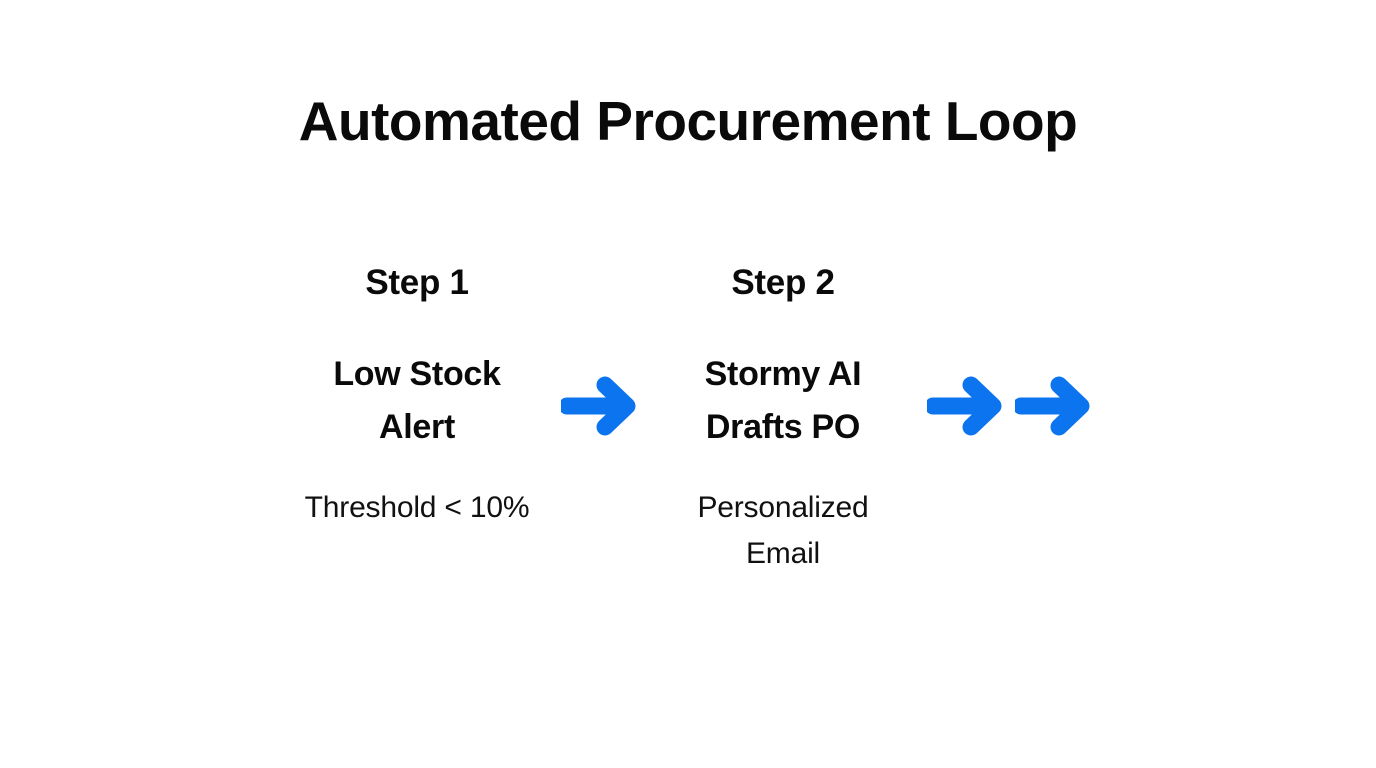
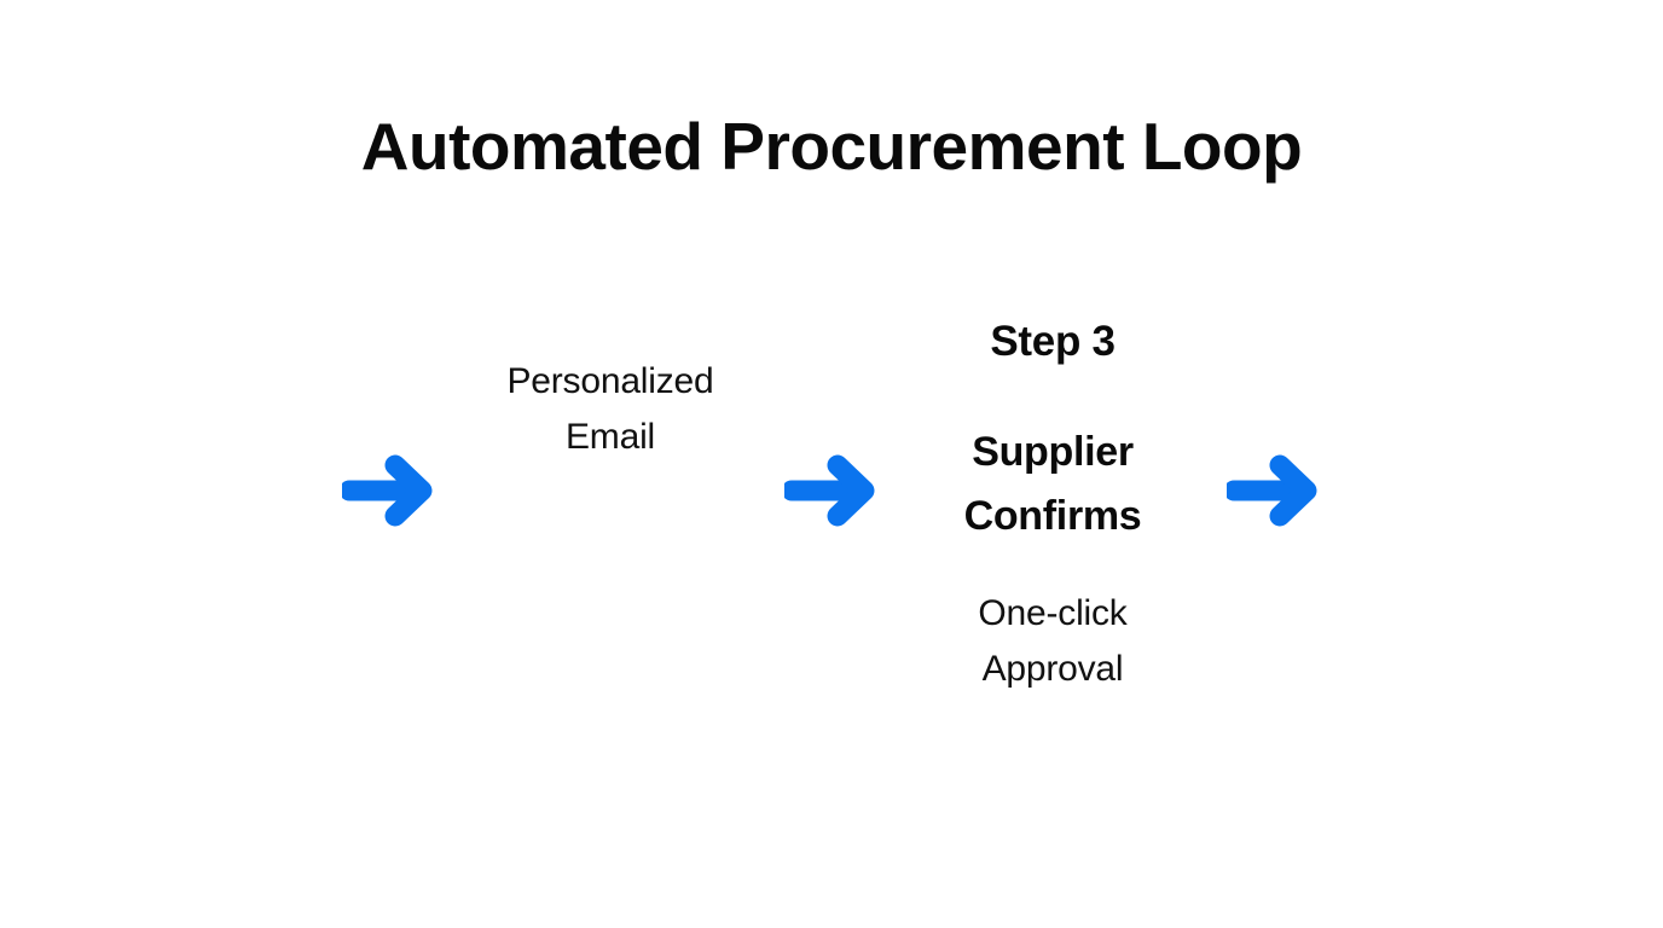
  Automated Procurement Loop
- Step 1
- Low Stock
- Alert
- Threshold < 10%
- Step 2
- Stormy AI
- Drafts PO
  Personalized
  Email
+ Step 3
+ Supplier
+ Confirms
+ One-click
+ Approval
